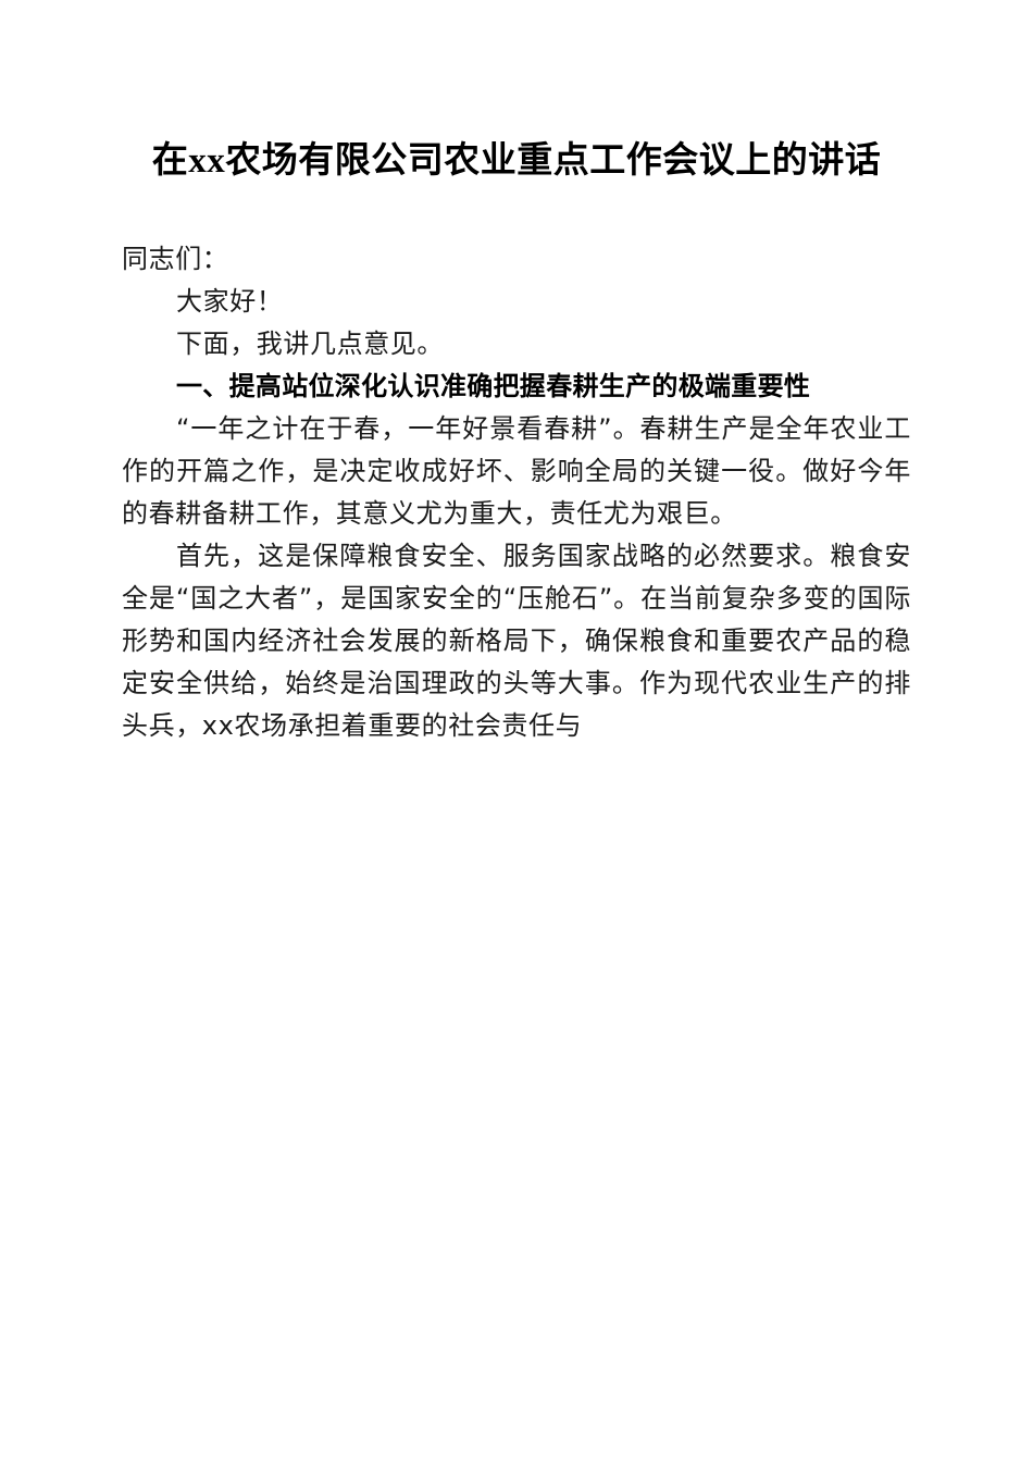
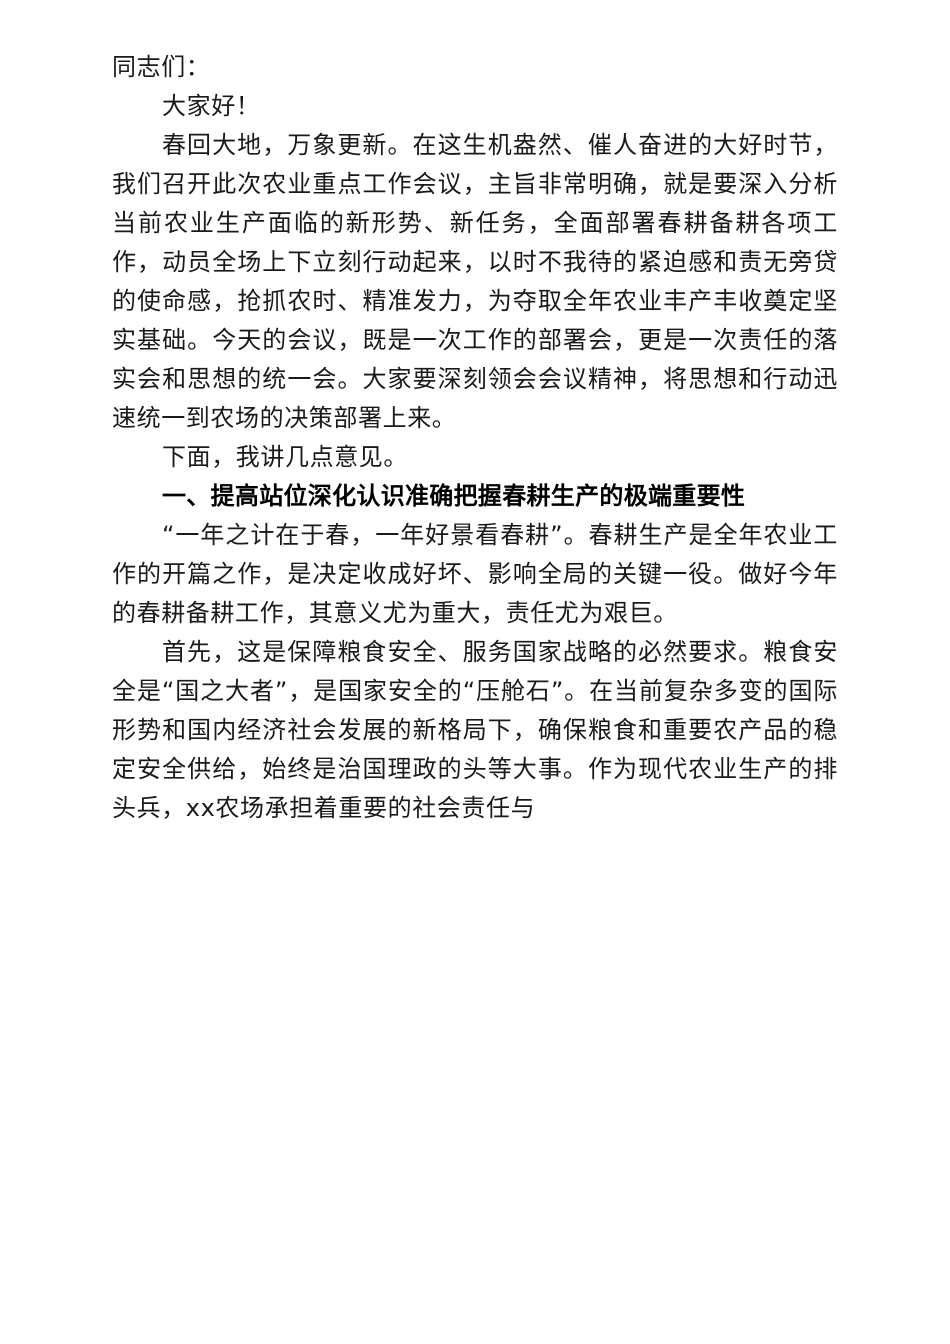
- 在xx农场有限公司农业重点工作会议上的讲话
  同志们：
  大家好！
+ 春回大地，万象更新。在这生机盎然、催人奋进的大好时节，我们召开此次农业重点工作会议，主旨非常明确，就是要深入分析当前农业生产面临的新形势、新任务，全面部署春耕备耕各项工作，动员全场上下立刻行动起来，以时不我待的紧迫感和责无旁贷的使命感，抢抓农时、精准发力，为夺取全年农业丰产丰收奠定坚实基础。今天的会议，既是一次工作的部署会，更是一次责任的落实会和思想的统一会。大家要深刻领会会议精神，将思想和行动迅速统一到农场的决策部署上来。
  下面，我讲几点意见。
  一、提高站位深化认识准确把握春耕生产的极端重要性
  “一年之计在于春，一年好景看春耕”。春耕生产是全年农业工作的开篇之作，是决定收成好坏、影响全局的关键一役。做好今年的春耕备耕工作，其意义尤为重大，责任尤为艰巨。
  首先，这是保障粮食安全、服务国家战略的必然要求。粮食安全是“国之大者”，是国家安全的“压舱石”。在当前复杂多变的国际形势和国内经济社会发展的新格局下，确保粮食和重要农产品的稳定安全供给，始终是治国理政的头等大事。作为现代农业生产的排头兵，xx农场承担着重要的社会责任与
